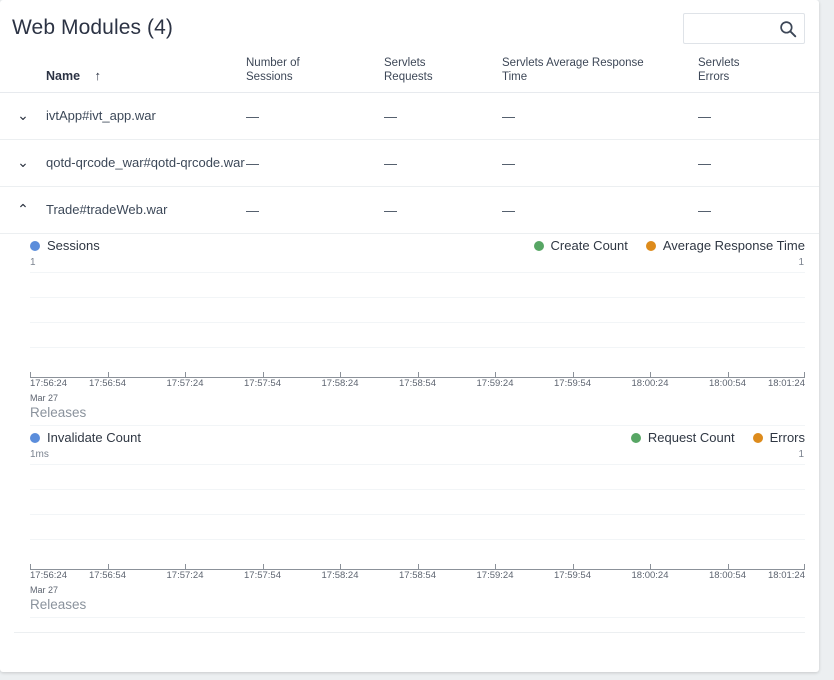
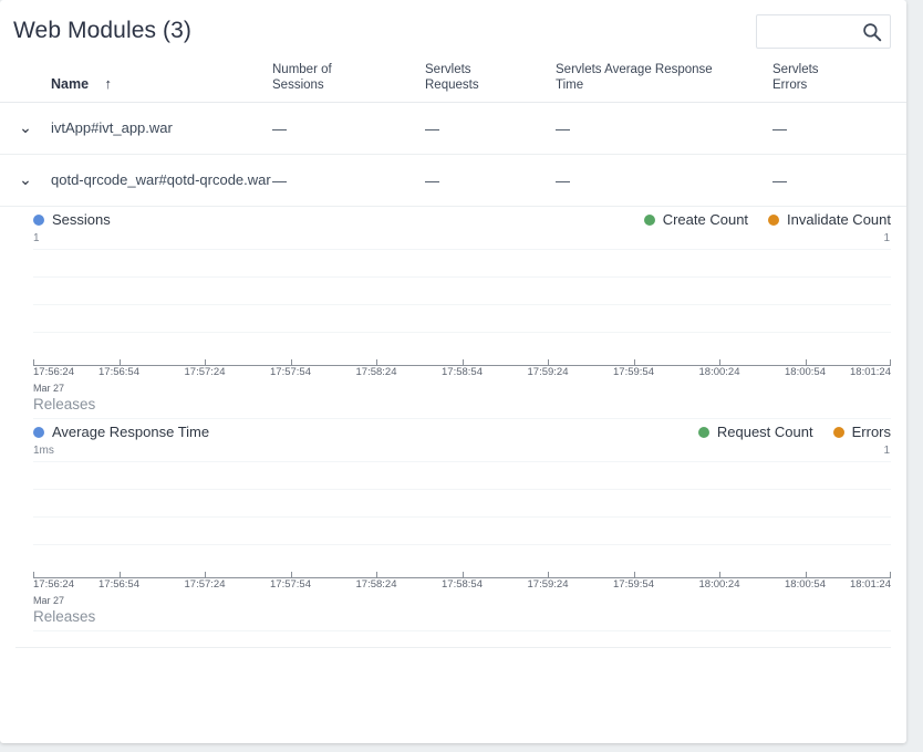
- Web Modules (4)
+ Web Modules (3)
  	Name ↑	Number ofSessions	ServletsRequests	Servlets Average ResponseTime	ServletsErrors
  ⌄	ivtApp#ivt_app.war	—	—	—	—
  ⌄	qotd-qrcode_war#qotd-qrcode.war	—	—	—	—
- ⌃	Trade#tradeWeb.war	—	—	—	—
  Sessions
  Create Count
- Average Response Time
+ Invalidate Count
  1
  1
  17:56:24
  17:56:54
  17:57:24
  17:57:54
  17:58:24
  17:58:54
  17:59:24
  17:59:54
  18:00:24
  18:00:54
  18:01:24
  Mar 27
  Releases
- Invalidate Count
+ Average Response Time
  Request Count
  Errors
  1ms
  1
  17:56:24
  17:56:54
  17:57:24
  17:57:54
  17:58:24
  17:58:54
  17:59:24
  17:59:54
  18:00:24
  18:00:54
  18:01:24
  Mar 27
  Releases
